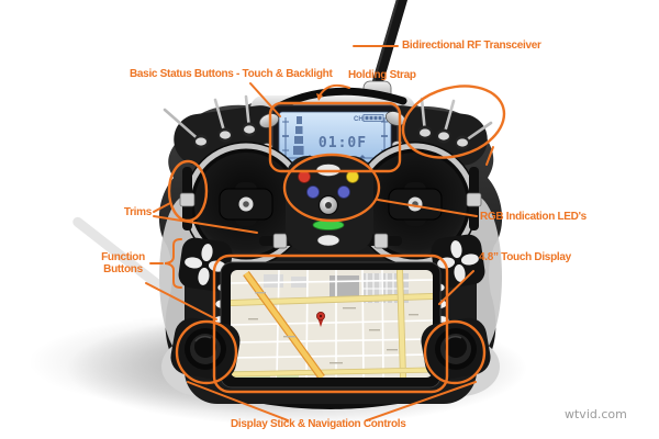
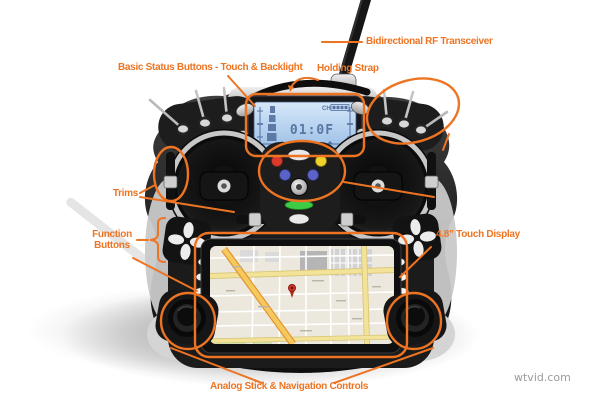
  01:0F
  Bidirectional RF Transceiver
  Basic Status Buttons - Touch & Backlight
  Holding Strap
  Trims
- RGB Indication LED's
  Function Buttons
  4.8” Touch Display
- Display Stick & Navigation Controls
+ Analog Stick & Navigation Controls
  wtvid.com
